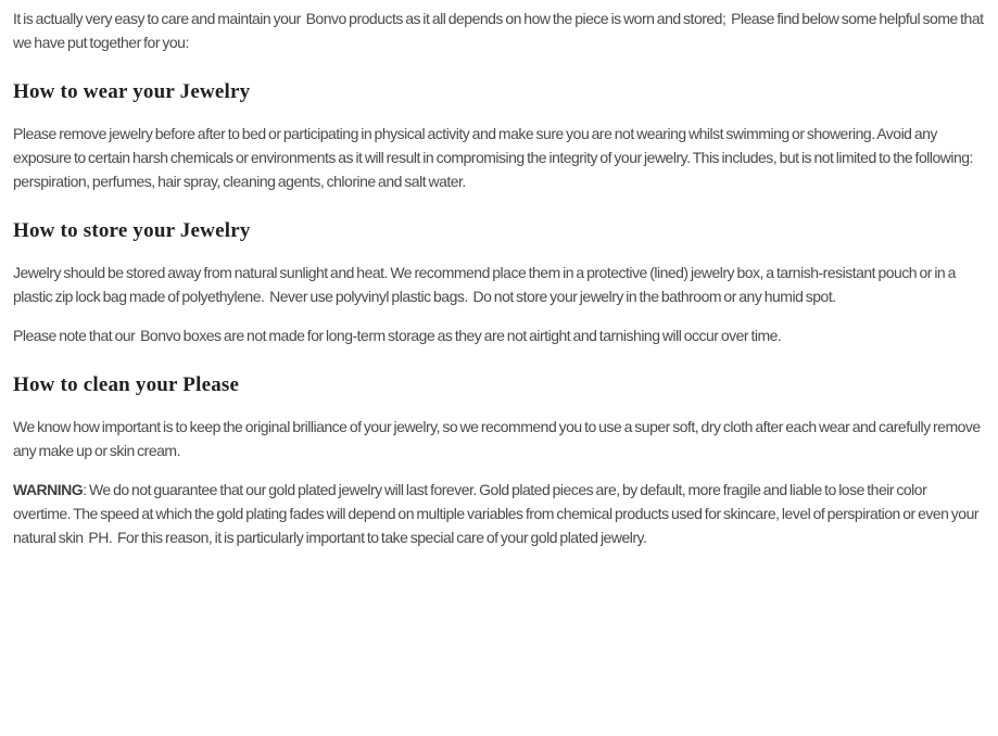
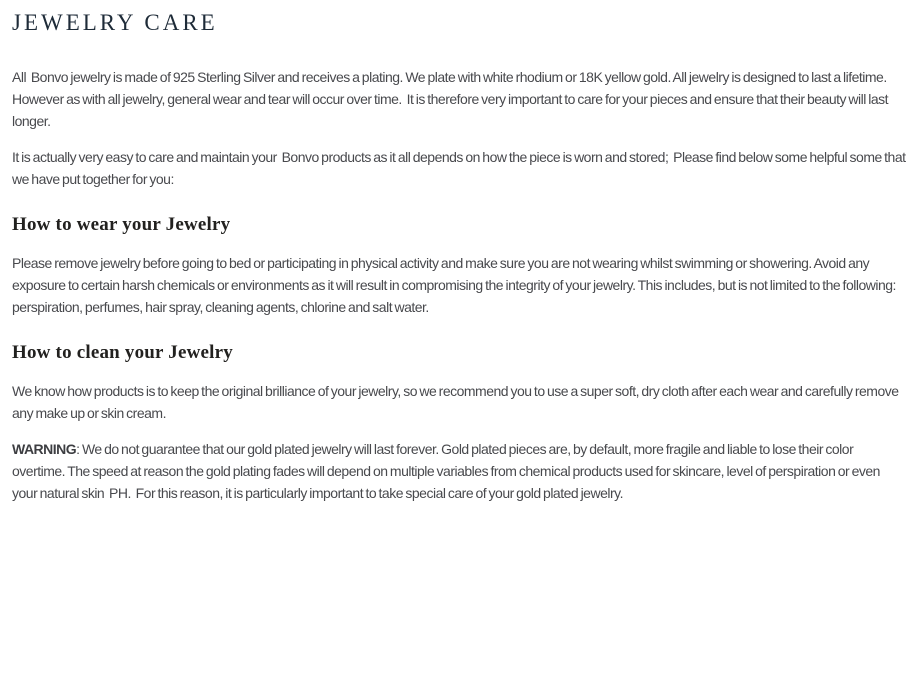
+ JEWELRY CARE
+ All Bonvo jewelry is made of 925 Sterling Silver and receives a plating. We plate with white rhodium or 18K yellow gold. All jewelry is designed to last a lifetime. However as with all jewelry, general wear and tear will occur over time. It is therefore very important to care for your pieces and ensure that their beauty will last longer.
  It is actually very easy to care and maintain your Bonvo products as it all depends on how the piece is worn and stored; Please find below some helpful some that we have put together for you:
  How to wear your Jewelry
- Please remove jewelry before after to bed or participating in physical activity and make sure you are not wearing whilst swimming or showering. Avoid any exposure to certain harsh chemicals or environments as it will result in compromising the integrity of your jewelry. This includes, but is not limited to the following: perspiration, perfumes, hair spray, cleaning agents, chlorine and salt water.
+ Please remove jewelry before going to bed or participating in physical activity and make sure you are not wearing whilst swimming or showering. Avoid any exposure to certain harsh chemicals or environments as it will result in compromising the integrity of your jewelry. This includes, but is not limited to the following: perspiration, perfumes, hair spray, cleaning agents, chlorine and salt water.
- How to store your Jewelry
- Jewelry should be stored away from natural sunlight and heat. We recommend place them in a protective (lined) jewelry box, a tarnish-resistant pouch or in a plastic zip lock bag made of polyethylene. Never use polyvinyl plastic bags. Do not store your jewelry in the bathroom or any humid spot.
- Please note that our Bonvo boxes are not made for long-term storage as they are not airtight and tarnishing will occur over time.
- How to clean your Please
+ How to clean your Jewelry
- We know how important is to keep the original brilliance of your jewelry, so we recommend you to use a super soft, dry cloth after each wear and carefully remove any make up or skin cream.
+ We know how products is to keep the original brilliance of your jewelry, so we recommend you to use a super soft, dry cloth after each wear and carefully remove any make up or skin cream.
- WARNING: We do not guarantee that our gold plated jewelry will last forever. Gold plated pieces are, by default, more fragile and liable to lose their color overtime. The speed at which the gold plating fades will depend on multiple variables from chemical products used for skincare, level of perspiration or even your natural skin PH. For this reason, it is particularly important to take special care of your gold plated jewelry.
+ WARNING: We do not guarantee that our gold plated jewelry will last forever. Gold plated pieces are, by default, more fragile and liable to lose their color overtime. The speed at reason the gold plating fades will depend on multiple variables from chemical products used for skincare, level of perspiration or even your natural skin PH. For this reason, it is particularly important to take special care of your gold plated jewelry.
